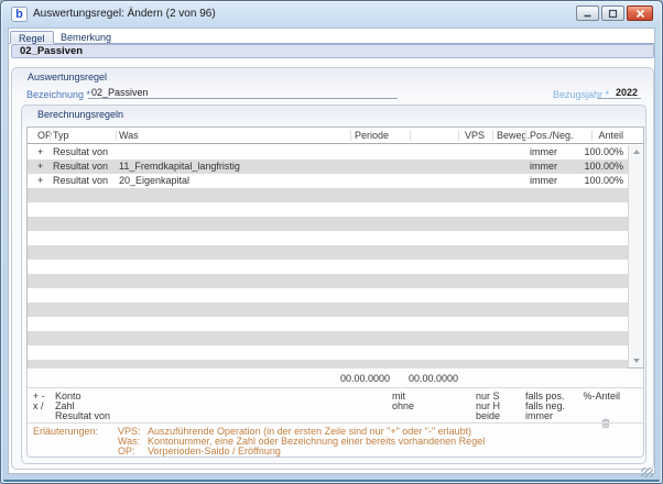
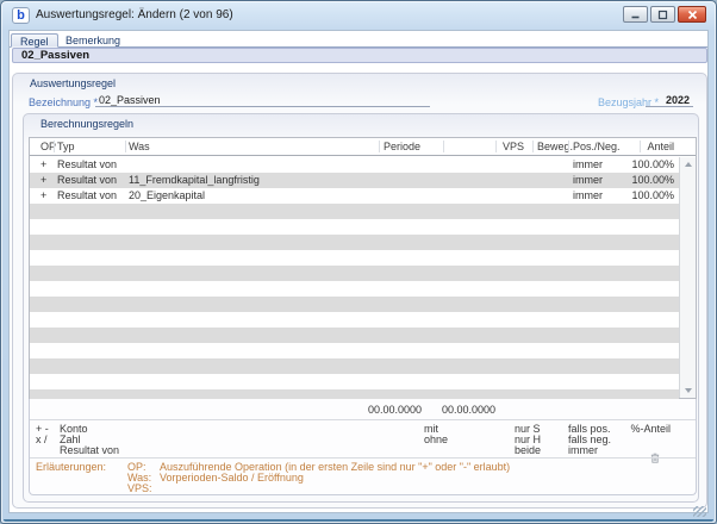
  b
  Auswertungsregel: Ändern (2 von 96)
  Regel
  Bemerkung
  02_Passiven
  Auswertungsregel
  Bezeichnung *
  02_Passiven
  Bezugsjahr *
  2022
  Berechnungsregeln
  OP
  Typ
  Was
  Periode
  VPS
  Bewe.
  Pos./Neg.
  Anteil
  +
  Resultat von
  immer
  100.00%
  +
  Resultat von
  11_Fremdkapital_langfristig
  immer
  100.00%
  +
  Resultat von
  20_Eigenkapital
  immer
  100.00%
  00.00.0000
  00.00.0000
  + -
  x /
  Konto
  Zahl
  Resultat von
  mit
  ohne
  nur S
  nur H
  beide
  falls pos.
  falls neg.
  immer
  %-Anteil
  Erläuterungen:
- VPS:
+ OP:
  Was:
- OP:
+ VPS:
  Auszuführende Operation (in der ersten Zeile sind nur "+" oder "-" erlaubt)
- Kontonummer, eine Zahl oder Bezeichnung einer bereits vorhandenen Regel
  Vorperioden-Saldo / Eröffnung
